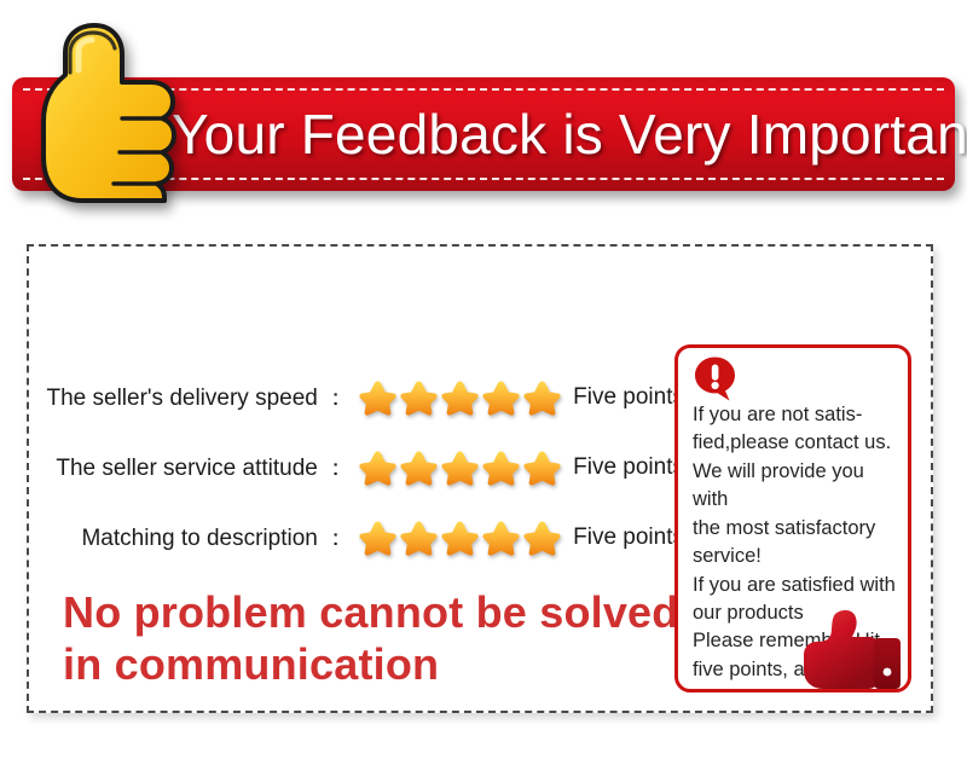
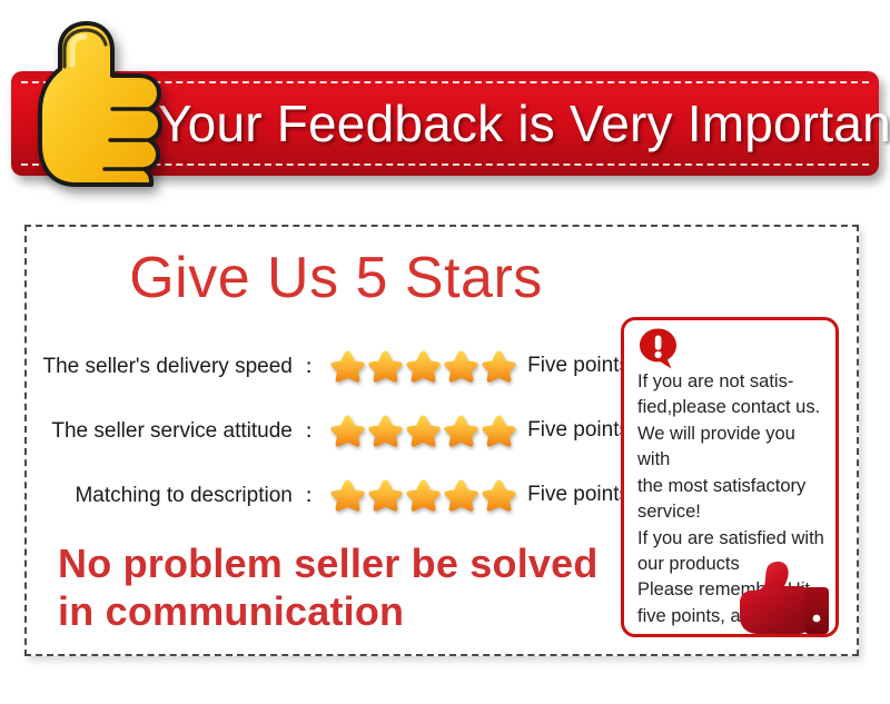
  Your Feedback is Very Importan
+ Give Us 5 Stars
  The seller's delivery speed ：
  Five point
  The seller service attitude ：
  Five point
  Matching to description ：
  Five point
- No problem cannot be solved
+ No problem seller be solved
  in communication
  If you are not satis-
  fied,please contact us.
  We will provide you with
  the most satisfactory
  service!
  If you are satisfied with
  our products
  five points, a
